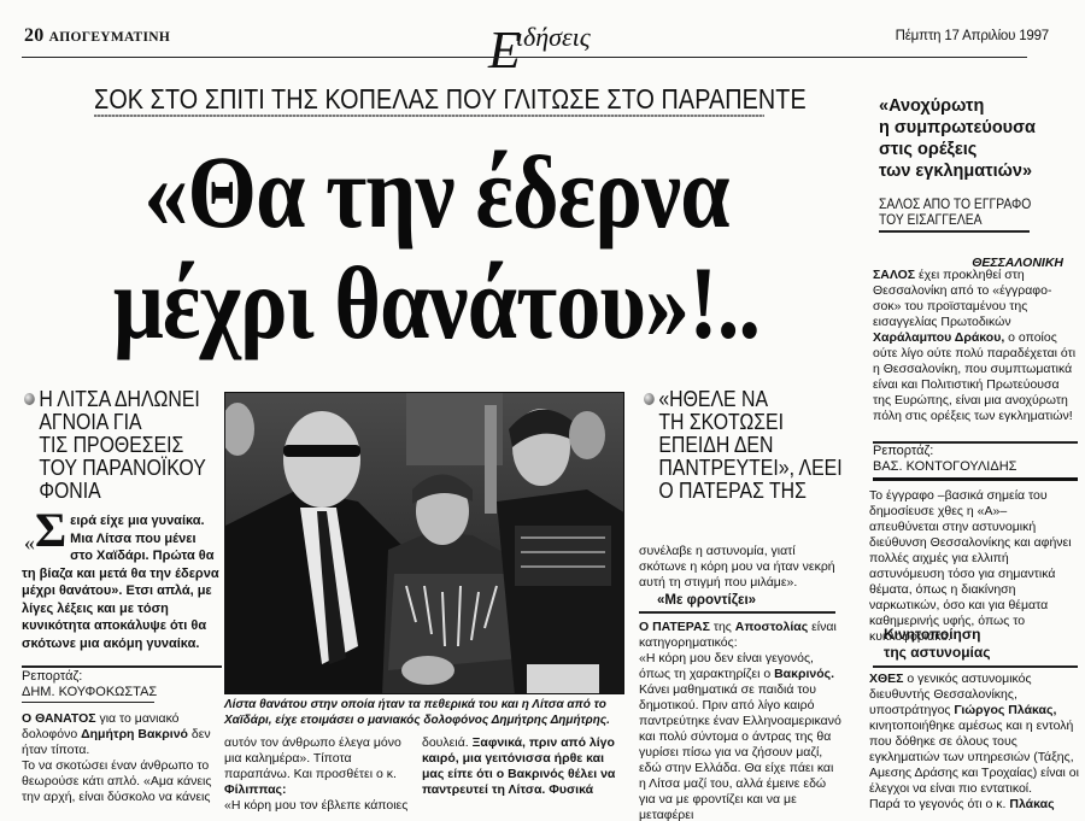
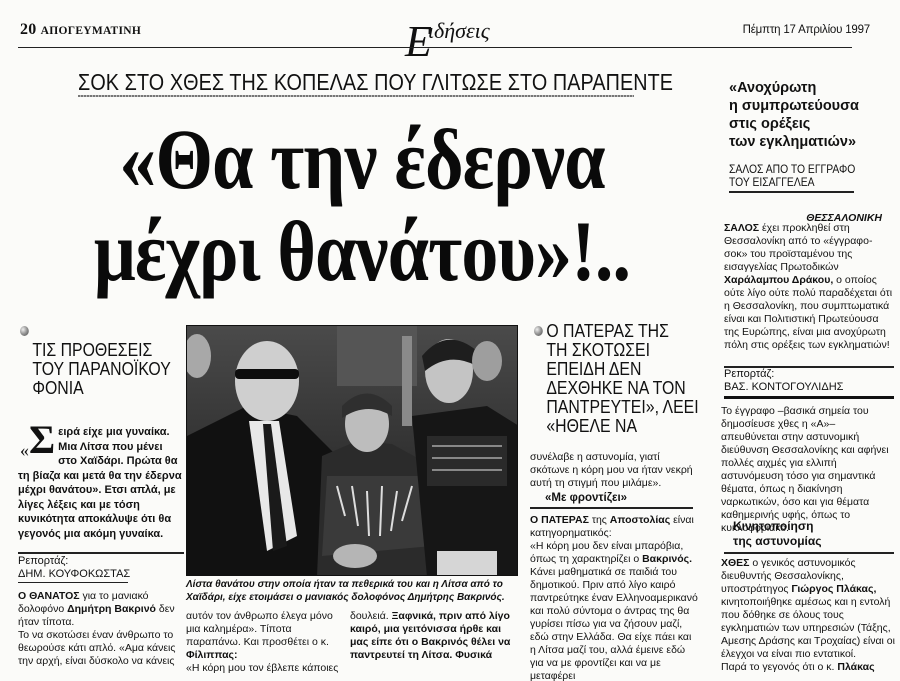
  20 ΑΠΟΓΕΥΜΑΤΙΝΗ
  Ειδήσεις
  Πέμπτη 17 Απριλίου 1997
- ΣΟΚ ΣΤΟ ΣΠΙΤΙ ΤΗΣ ΚΟΠΕΛΑΣ ΠΟΥ ΓΛΙΤΩΣΕ ΣΤΟ ΠΑΡΑΠΕΝΤΕ
+ ΣΟΚ ΣΤΟ ΧΘΕΣ ΤΗΣ ΚΟΠΕΛΑΣ ΠΟΥ ΓΛΙΤΩΣΕ ΣΤΟ ΠΑΡΑΠΕΝΤΕ
  «Θα την έδερνα
  μέχρι θανάτου»!..
- Η ΛΙΤΣΑ ΔΗΛΩΝΕΙ
- ΑΓΝΟΙΑ ΓΙΑ
  ΤΙΣ ΠΡΟΘΕΣΕΙΣ
  ΤΟΥ ΠΑΡΑΝΟΪΚΟΥ
  ΦΟΝΙΑ
  «Σ
- ειρά είχε μια γυναίκα. Μια Λίτσα που μένει στο Χαϊδάρι. Πρώτα θα τη βίαζα και μετά θα την έδερνα μέχρι θανάτου». Ετσι απλά, με λίγες λέξεις και με τόση κυνικότητα αποκάλυψε ότι θα σκότωνε μια ακόμη γυναίκα.
+ ειρά είχε μια γυναίκα. Μια Λίτσα που μένει στο Χαϊδάρι. Πρώτα θα τη βίαζα και μετά θα την έδερνα μέχρι θανάτου». Ετσι απλά, με λίγες λέξεις και με τόση κυνικότητα αποκάλυψε ότι θα γεγονός μια ακόμη γυναίκα.
  Ρεπορτάζ:
  ΔΗΜ. ΚΟΥΦΟΚΩΣΤΑΣ
  Ο ΘΑΝΑΤΟΣ για το μανιακό δολοφόνο Δημήτρη Βακρινό δεν ήταν τίποτα.
  Το να σκοτώσει έναν άνθρωπο το θεωρούσε κάτι απλό. «Αμα κάνεις την αρχή, είναι δύσκολο να κάνεις
- Λίστα θανάτου στην οποία ήταν τα πεθερικά του και η Λίτσα από το Χαϊδάρι, είχε ετοιμάσει ο μανιακός δολοφόνος Δημήτρης Δημήτρης.
+ Λίστα θανάτου στην οποία ήταν τα πεθερικά του και η Λίτσα από το Χαϊδάρι, είχε ετοιμάσει ο μανιακός δολοφόνος Δημήτρης Βακρινός.
  αυτόν τον άνθρωπο έλεγα μόνο μια καλημέρα». Τίποτα παραπάνω. Και προσθέτει ο κ. Φίλιππας:
  «Η κόρη μου τον έβλεπε κάποιες
  δουλειά. Ξαφνικά, πριν από λίγο καιρό, μια γειτόνισσα ήρθε και μας είπε ότι ο Βακρινός θέλει να παντρευτεί τη Λίτσα. Φυσικά
- «ΗΘΕΛΕ ΝΑ
+ Ο ΠΑΤΕΡΑΣ ΤΗΣ
  ΤΗ ΣΚΟΤΩΣΕΙ
  ΕΠΕΙΔΗ ΔΕΝ
+ ΔΕΧΘΗΚΕ ΝΑ ΤΟΝ
  ΠΑΝΤΡΕΥΤΕΙ», ΛΕΕΙ
- Ο ΠΑΤΕΡΑΣ ΤΗΣ
+ «ΗΘΕΛΕ ΝΑ
  συνέλαβε η αστυνομία, γιατί σκότωνε η κόρη μου να ήταν νεκρή αυτή τη στιγμή που μιλάμε».
  «Με φροντίζει»
  Ο ΠΑΤΕΡΑΣ της Αποστολίας είναι κατηγορηματικός:
- «Η κόρη μου δεν είναι γεγονός, όπως τη χαρακτηρίζει ο Βακρινός. Κάνει μαθηματικά σε παιδιά του δημοτικού. Πριν από λίγο καιρό παντρεύτηκε έναν Ελληνοαμερικανό και πολύ σύντομα ο άντρας της θα γυρίσει πίσω για να ζήσουν μαζί, εδώ στην Ελλάδα. Θα είχε πάει και η Λίτσα μαζί του, αλλά έμεινε εδώ για να με φροντίζει και να με μεταφέρει
+ «Η κόρη μου δεν είναι μπαρόβια, όπως τη χαρακτηρίζει ο Βακρινός. Κάνει μαθηματικά σε παιδιά του δημοτικού. Πριν από λίγο καιρό παντρεύτηκε έναν Ελληνοαμερικανό και πολύ σύντομα ο άντρας της θα γυρίσει πίσω για να ζήσουν μαζί, εδώ στην Ελλάδα. Θα είχε πάει και η Λίτσα μαζί του, αλλά έμεινε εδώ για να με φροντίζει και να με μεταφέρει
  «Ανοχύρωτη
  η συμπρωτεύουσα
  στις ορέξεις
  των εγκληματιών»
  ΣΑΛΟΣ ΑΠΟ ΤΟ ΕΓΓΡΑΦΟ
  ΤΟΥ ΕΙΣΑΓΓΕΛΕΑ
  ΘΕΣΣΑΛΟΝΙΚΗ
  ΣΑΛΟΣ έχει προκληθεί στη Θεσσαλονίκη από το «έγγραφο-σοκ» του προϊσταμένου της εισαγγελίας Πρωτοδικών Χαράλαμπου Δράκου, ο οποίος ούτε λίγο ούτε πολύ παραδέχεται ότι η Θεσσαλονίκη, που συμπτωματικά είναι και Πολιτιστική Πρωτεύουσα της Ευρώπης, είναι μια ανοχύρωτη πόλη στις ορέξεις των εγκληματιών!
  Ρεπορτάζ:
  ΒΑΣ. ΚΟΝΤΟΓΟΥΛΙΔΗΣ
  Το έγγραφο –βασικά σημεία του δημοσίευσε χθες η «Α»– απευθύνεται στην αστυνομική διεύθυνση Θεσσαλονίκης και αφήνει πολλές αιχμές για ελλιπή αστυνόμευση τόσο για σημαντικά θέματα, όπως η διακίνηση ναρκωτικών, όσο και για θέματα καθημερινής υφής, όπως το κυκλοφοριακό.
  Κινητοποίηση
  της αστυνομίας
  ΧΘΕΣ ο γενικός αστυνομικός διευθυντής Θεσσαλονίκης, υποστράτηγος Γιώργος Πλάκας, κινητοποιήθηκε αμέσως και η εντολή που δόθηκε σε όλους τους εγκληματιών των υπηρεσιών (Τάξης, Αμεσης Δράσης και Τροχαίας) είναι οι έλεγχοι να είναι πιο εντατικοί.
  Παρά το γεγονός ότι ο κ. Πλάκας
